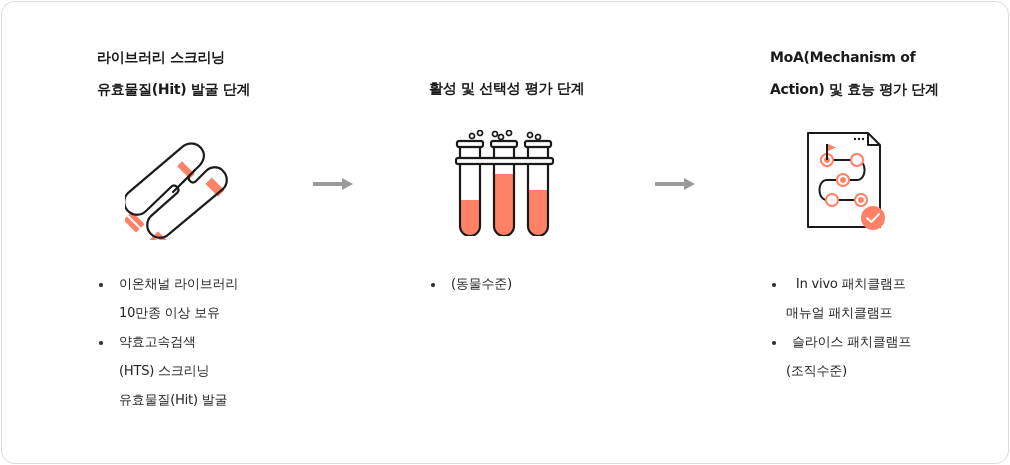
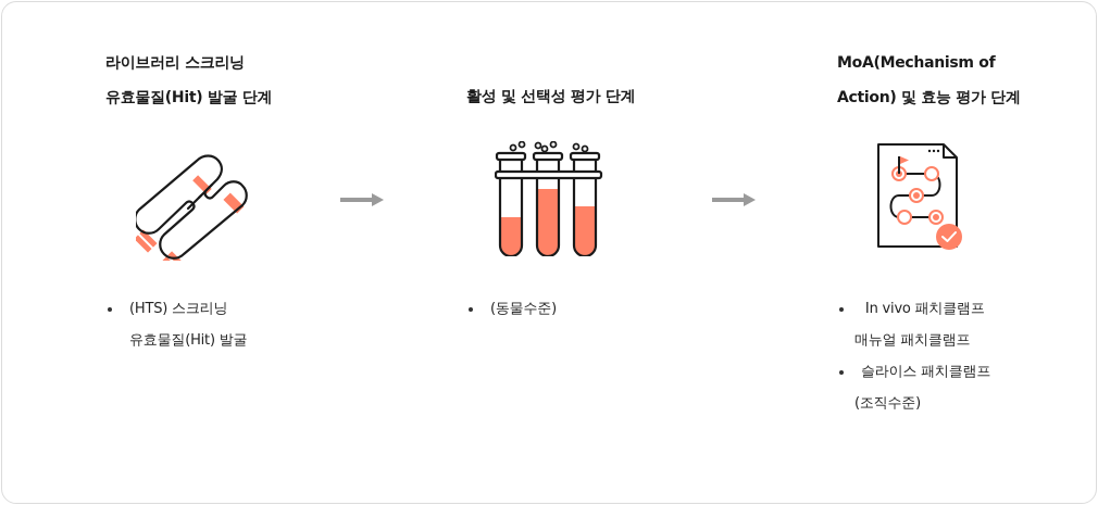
  라이브러리 스크리닝
  유효물질(Hit) 발굴 단계
- 이온채널 라이브러리
- 10만종 이상 보유
- 약효고속검색
  (HTS) 스크리닝
  유효물질(Hit) 발굴
  활성 및 선택성 평가 단계
  (동물수준)
  MoA(Mechanism of
  Action) 및 효능 평가 단계
  In vivo 패치클램프
  매뉴얼 패치클램프
  슬라이스 패치클램프
  (조직수준)
